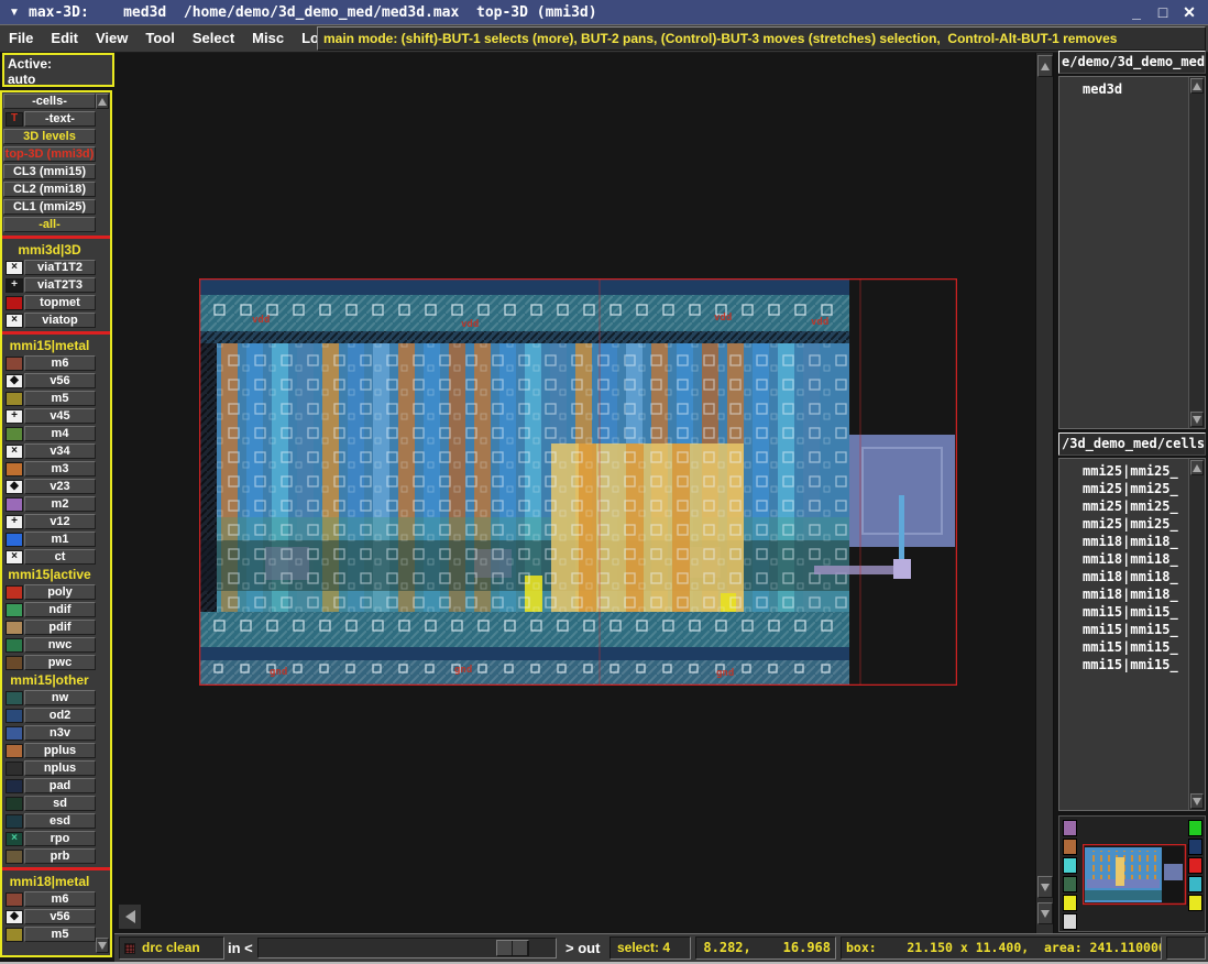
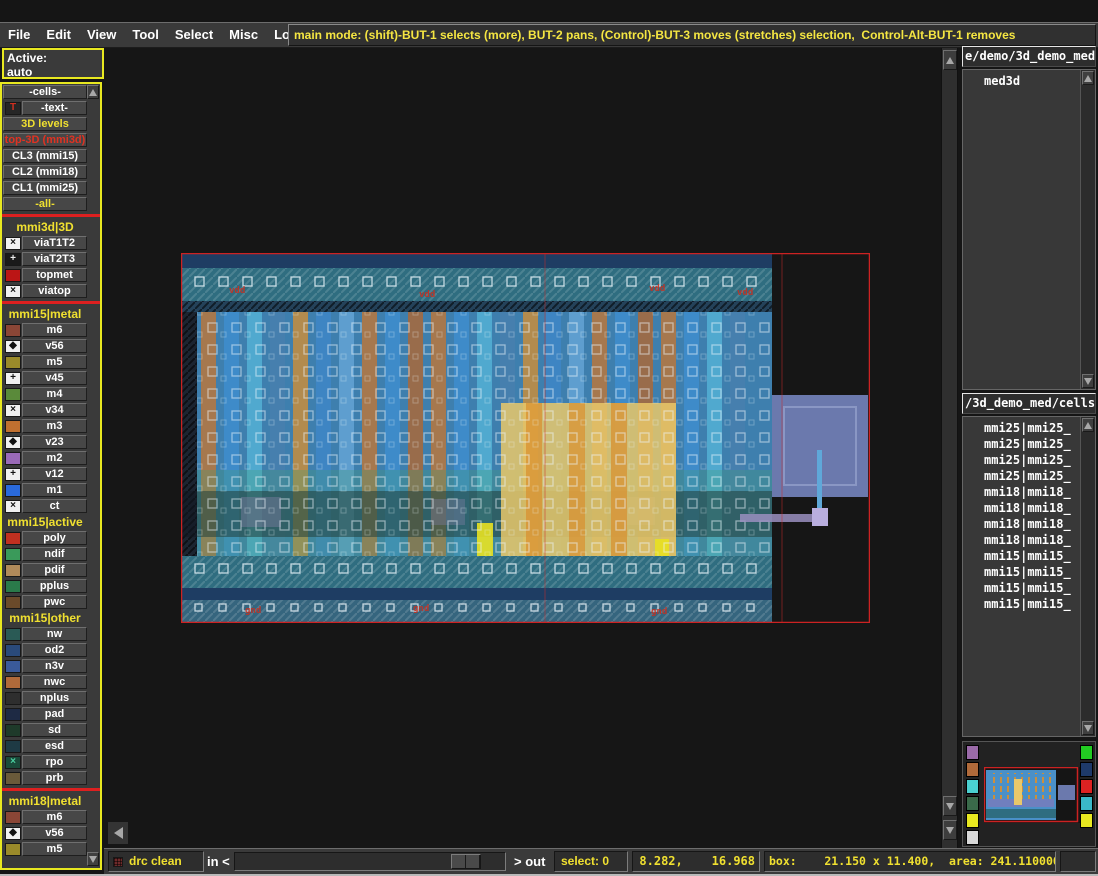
- ▼
- max-3D: med3d /home/demo/3d_demo_med/med3d.max top-3D (mmi3d)
- _
- □
- ✕
  File
  Edit
  View
  Tool
  Select
  Misc
  main mode: (shift)-BUT-1 selects (more), BUT-2 pans, (Control)-BUT-3 moves (stretches) selection, Control-Alt-BUT-1 removes
  Active:
  auto
  -cells-
  T
  -text-
  3D levels
  top-3D (mmi3d)
  CL3 (mmi15)
  CL2 (mmi18)
  CL1 (mmi25)
  -all-
  mmi3d|3D
  ×
  viaT1T2
  +
  viaT2T3
  topmet
  ×
  viatop
  mmi15|metal
  m6
  ◆
  v56
  m5
  +
  v45
  m4
  ×
  v34
  m3
  ◆
  v23
  m2
  +
  v12
  m1
  ×
  ct
  mmi15|active
  poly
  ndif
  pdif
- nwc
+ pplus
  pwc
  mmi15|other
  nw
  od2
  n3v
- pplus
+ nwc
  nplus
  pad
  sd
  esd
  ×
  rpo
  prb
  mmi18|metal
  m6
  ◆
  v56
  m5
  vdd
  vdd
  vdd
  vdd
  gnd
  gnd
  gnd
  e/demo/3d_demo_med
  med3d
  /3d_demo_med/cells
  mmi25|mmi25_
  mmi25|mmi25_
  mmi25|mmi25_
  mmi25|mmi25_
  mmi18|mmi18_
  mmi18|mmi18_
  mmi18|mmi18_
  mmi18|mmi18_
  mmi15|mmi15_
  mmi15|mmi15_
  mmi15|mmi15_
  mmi15|mmi15_
  drc clean
  in <
  > out
- select: 4
+ select: 0
  8.282, 16.968
  box: 21.150 x 11.400, area: 241.11000
